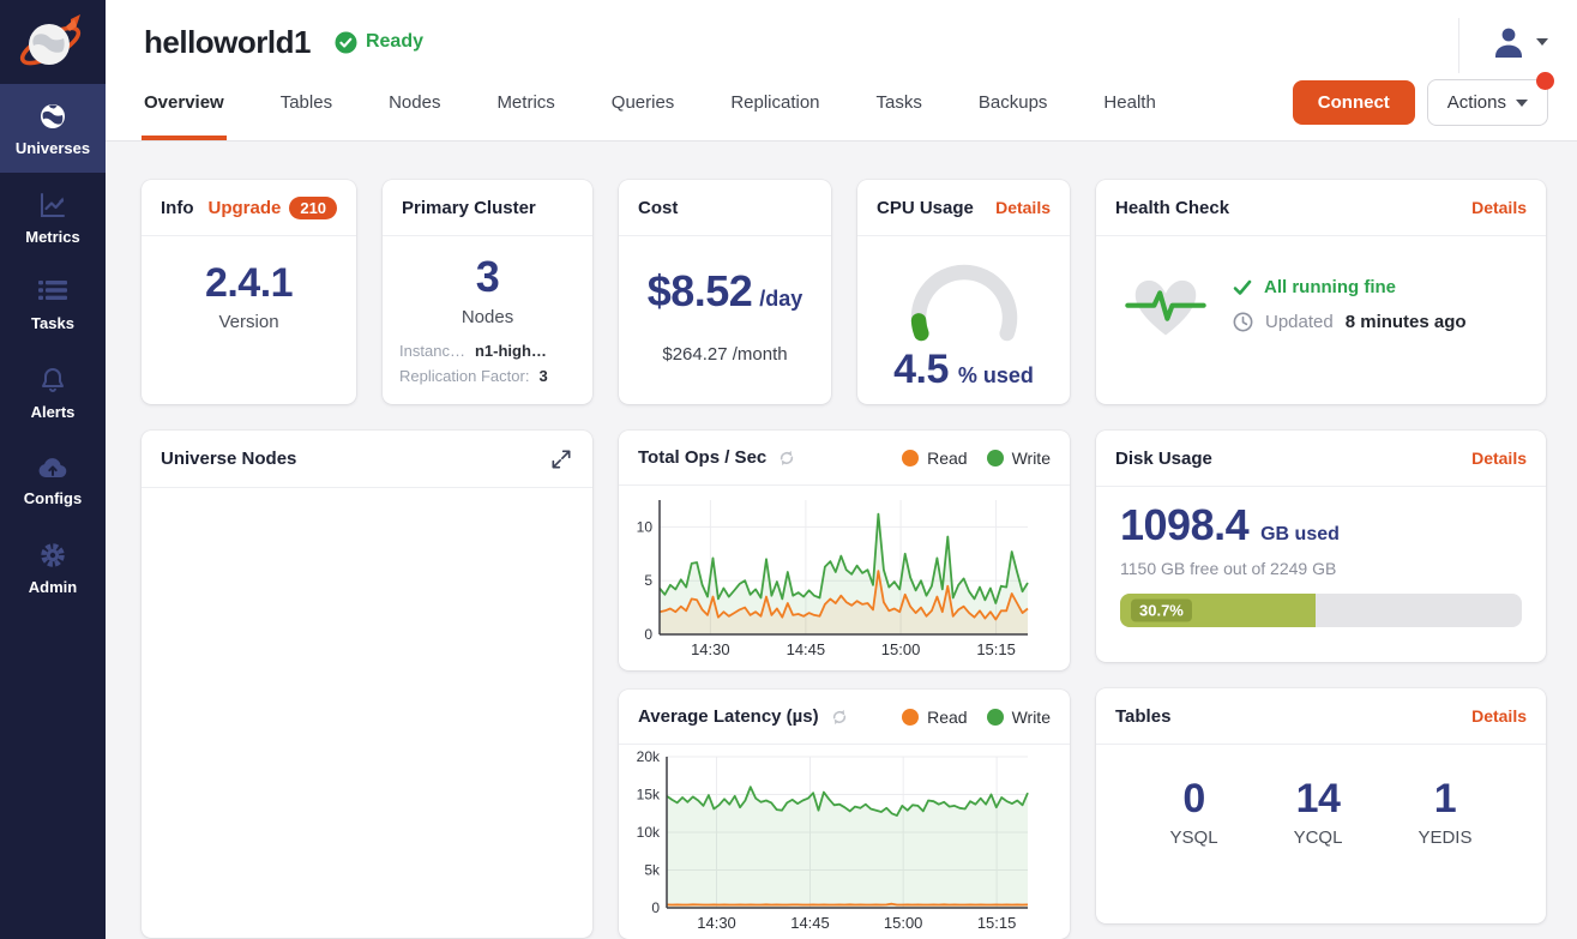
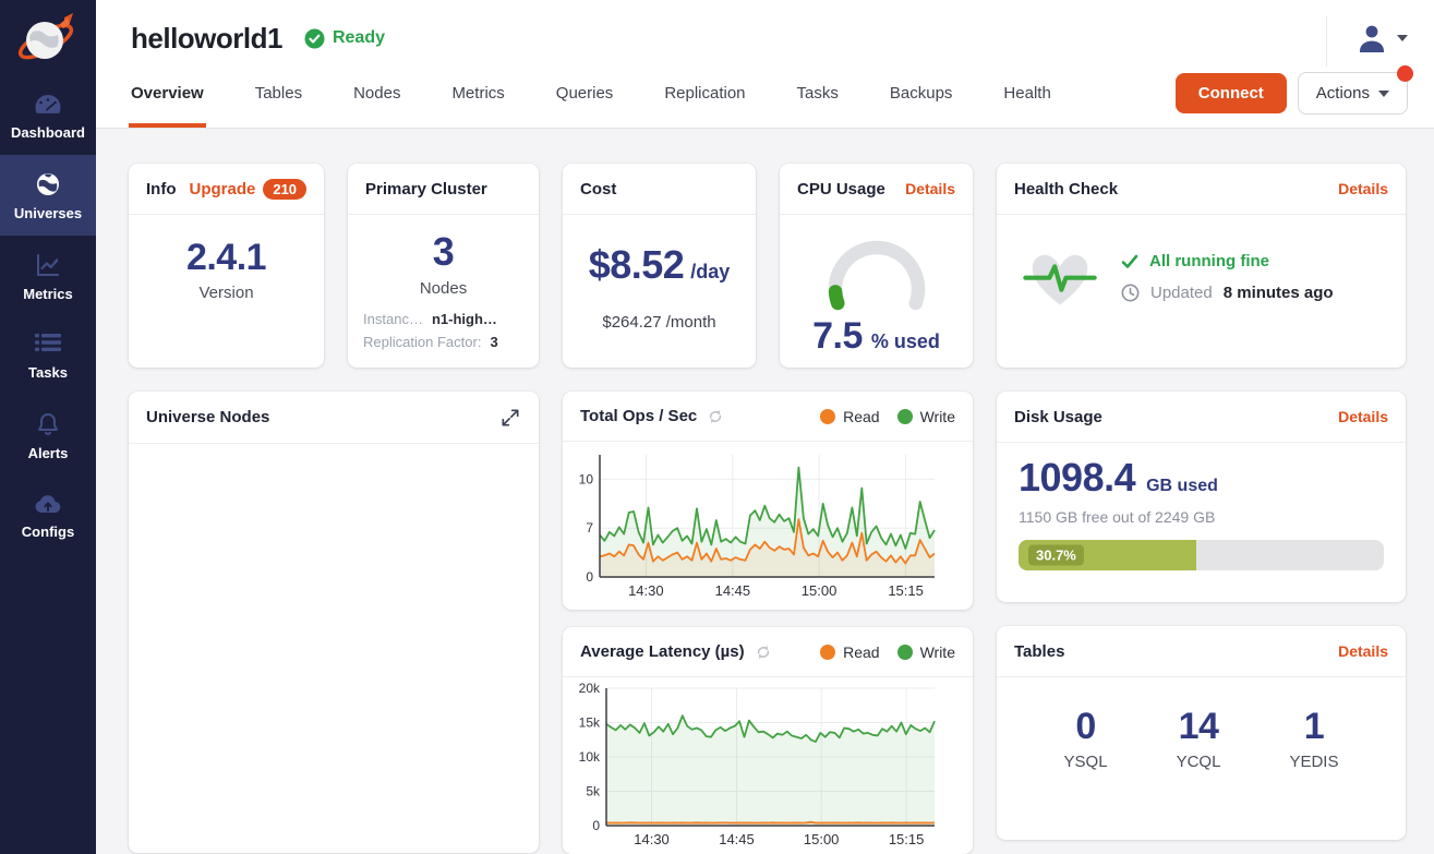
+ Dashboard
  Universes
  Metrics
  Tasks
  Alerts
  Configs
- Admin
  helloworld1
  Ready
  Overview
  Tables
  Nodes
  Metrics
  Queries
  Replication
  Tasks
  Backups
  Health
  Connect
  Actions
  Info
  Upgrade
  210
  2.4.1
  Version
  Primary Cluster
  3
  Nodes
  Instanc…
  n1-high…
  Replication Factor:
  3
  Cost
  $8.52
  /day
  $264.27 /month
  CPU Usage
  Details
- 4.5
+ 7.5
  % used
  Health Check
  Details
  All running fine
  Updated
  8 minutes ago
  Universe Nodes
  Total Ops / Sec
  Read
  Write
  0
- 5
+ 7
  10
  14:30
  14:45
  15:00
  15:15
  Average Latency (µs)
  Read
  Write
  0
  5k
  10k
  15k
  20k
  14:30
  14:45
  15:00
  15:15
  Disk Usage
  Details
  1098.4
  GB used
  1150 GB free out of 2249 GB
  30.7%
  Tables
  Details
  0
  YSQL
  14
  YCQL
  1
  YEDIS
